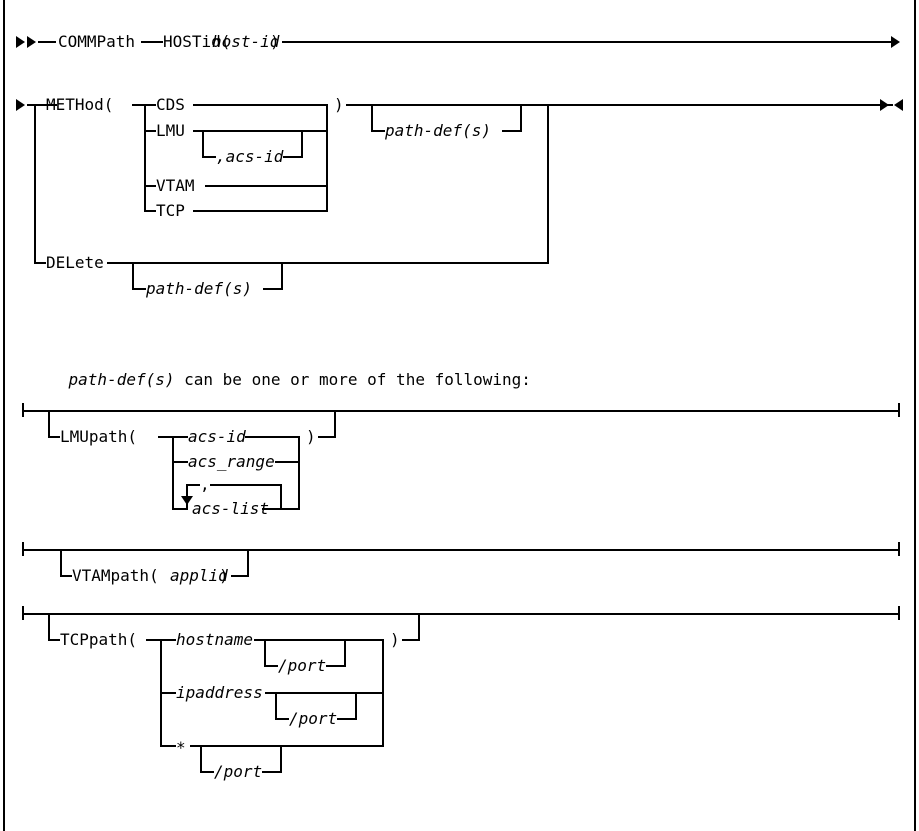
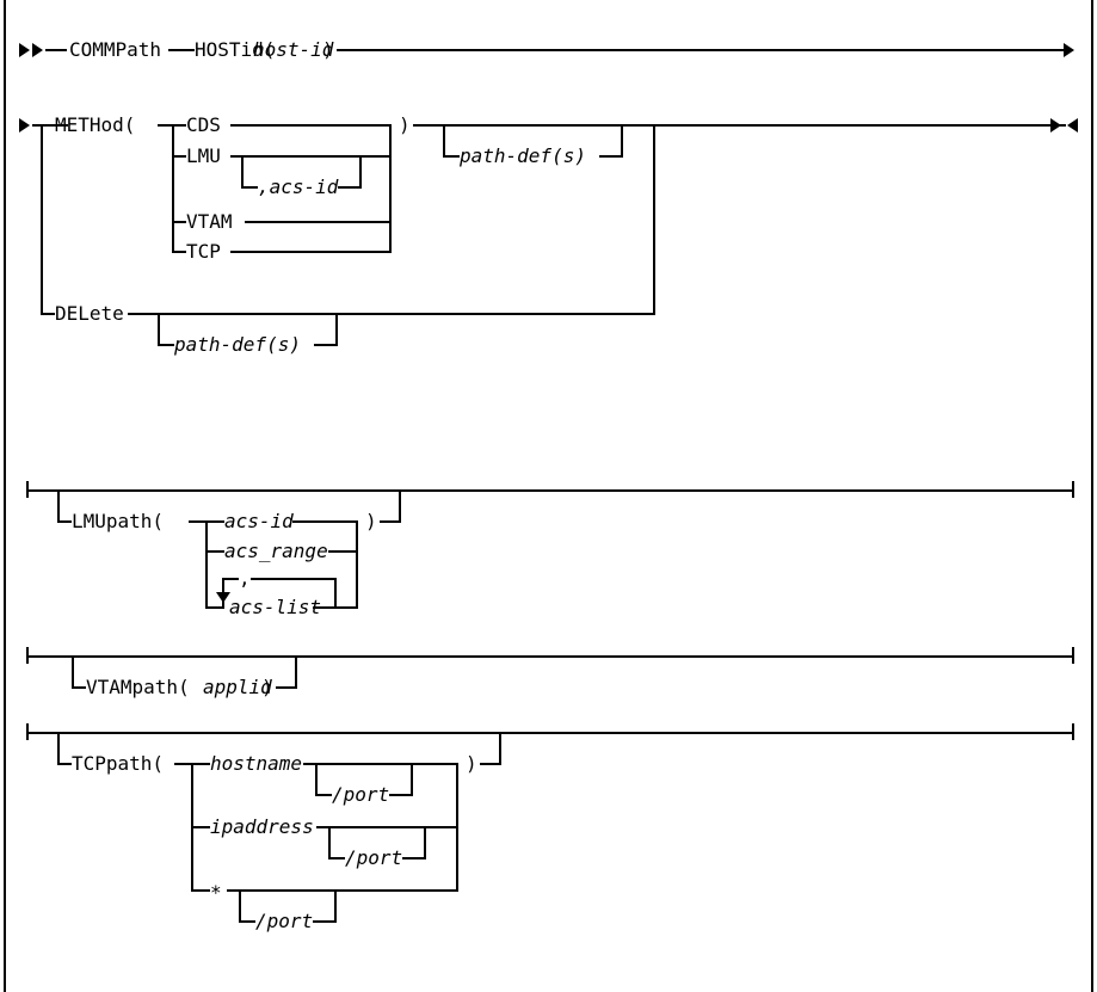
  COMMPath
  HOSTid(
  host-id
  )
  METHod(
  CDS
  LMU
  ,acs-id
  VTAM
  TCP
  )
  path-def(s)
  DELete
  path-def(s)
- path-def(s) can be one or more of the following:
  LMUpath(
  acs-id
  acs_range
  acs-list
  ,
  )
  VTAMpath(
  applid
  )
  TCPpath(
  hostname
  /port
  ipaddress
  /port
  *
  /port
  )
